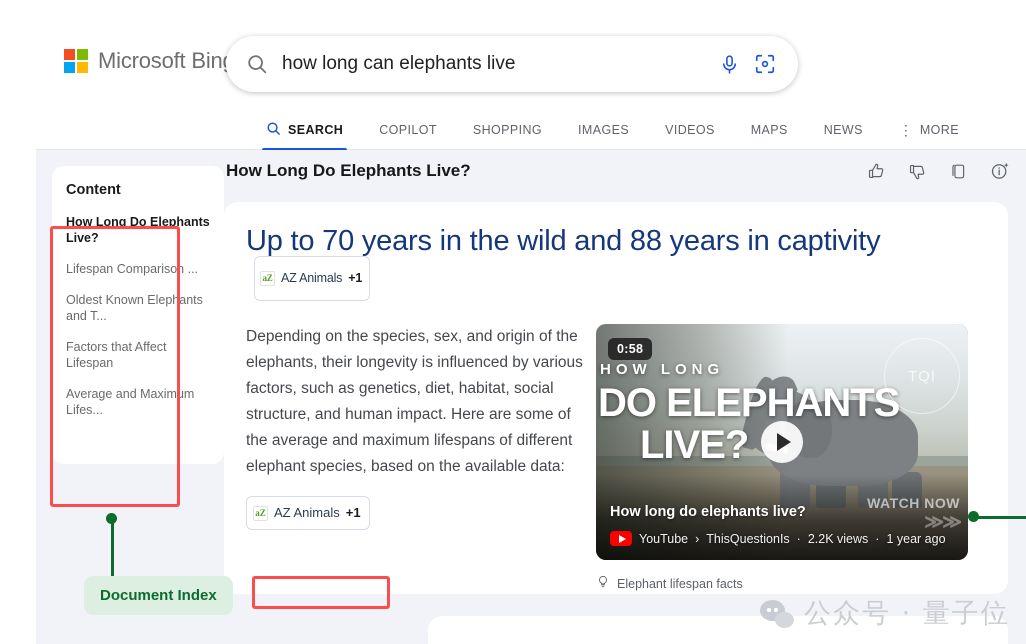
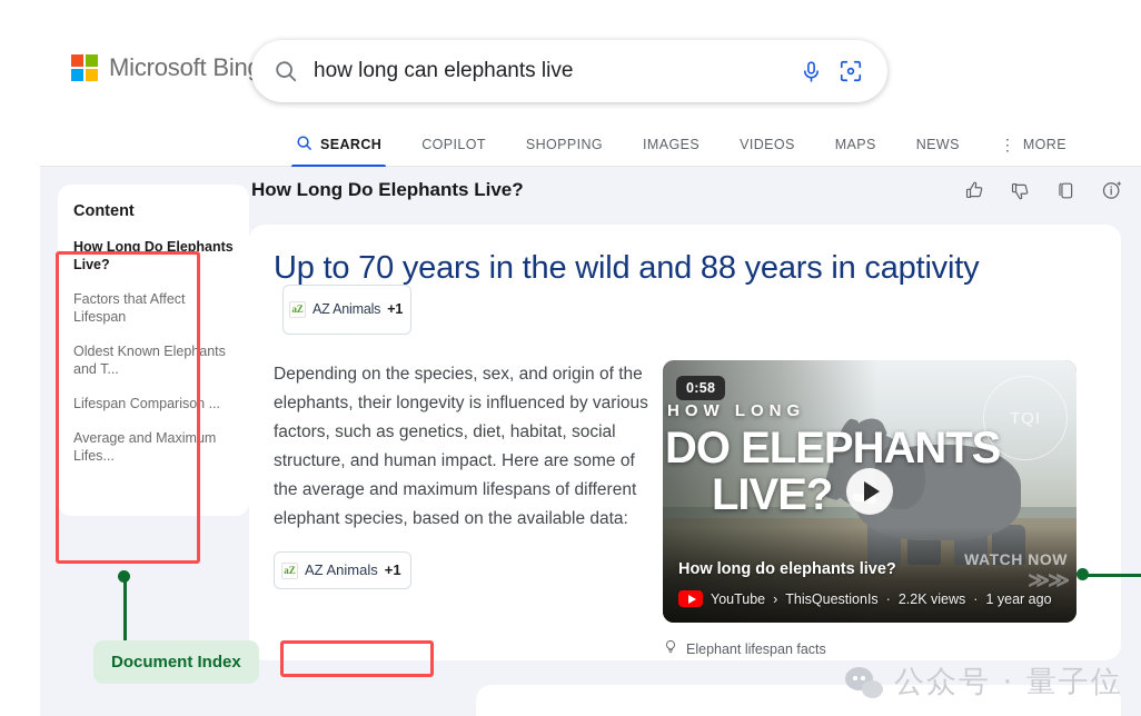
  Microsoft Bin
  how long can elephants live
  SEARCH
  COPILOT
  SHOPPING
  IMAGES
  VIDEOS
  MAPS
  NEWS
  ⋮
  MORE
  Content
  How Long Do Elephants Live?
- Lifespan Comparison ...
+ Factors that Affect Lifespan
  Oldest Known Elephants and T...
- Factors that Affect Lifespan
+ Lifespan Comparison ...
  Average and Maximum Lifes...
  How Long Do Elephants Live?
  Up to 70 years in the wild and 88 years in captivity
  aZ
  AZ Animals
  +1
  Depending on the species, sex, and origin of the elephants, their longevity is influenced by various factors, such as genetics, diet, habitat, social structure, and human impact. Here are some of the average and maximum lifespans of different elephant species, based on the available data:
  aZ
  AZ Animals
  +1
  0:58
  HOW LONG
  DO ELEPHANTS
  LIVE?
  TQI
  WATCH NOW
  ≫≫
  How long do elephants live?
  YouTube
  ›
  ThisQuestionIs
  ·
  2.2K views
  ·
  1 year ago
  Elephant lifespan facts
  Document Index
  公众号 · 量子位
